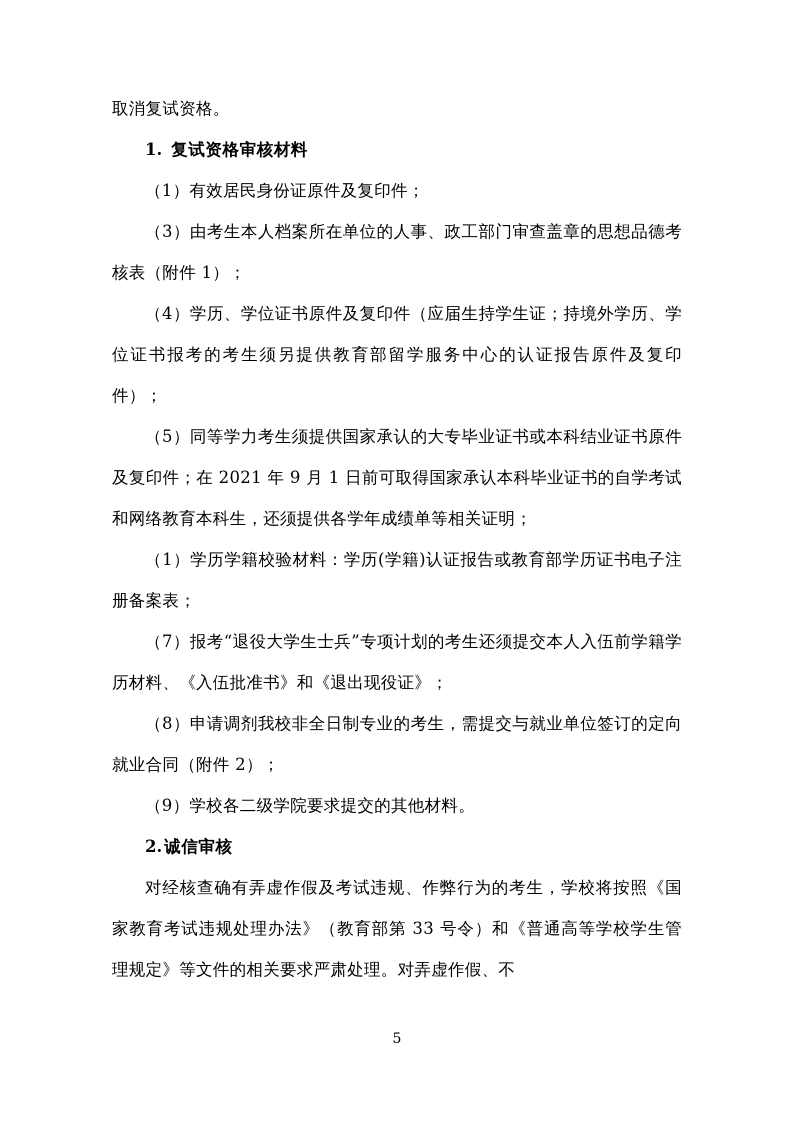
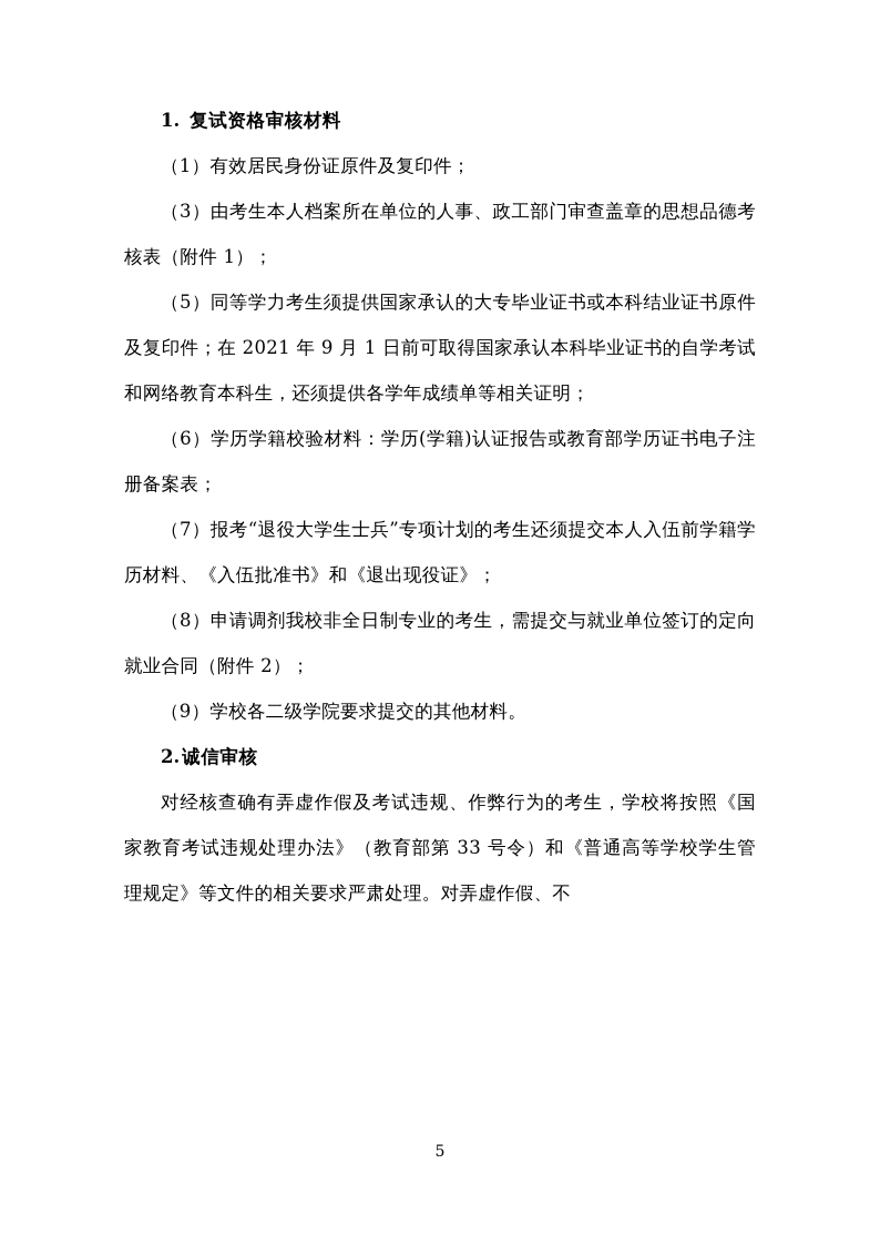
- 取消复试资格。
  1. 复试资格审核材料
  （1）有效居民身份证原件及复印件；
  （3）由考生本人档案所在单位的人事、政工部门审查盖章的思想品德考核表（附件 1）；
- （4）学历、学位证书原件及复印件（应届生持学生证；持境外学历、学位证书报考的考生须另提供教育部留学服务中心的认证报告原件及复印件）；
  （5）同等学力考生须提供国家承认的大专毕业证书或本科结业证书原件及复印件；在 2021 年 9 月 1 日前可取得国家承认本科毕业证书的自学考试和网络教育本科生，还须提供各学年成绩单等相关证明；
- （1）学历学籍校验材料：学历(学籍)认证报告或教育部学历证书电子注册备案表；
+ （6）学历学籍校验材料：学历(学籍)认证报告或教育部学历证书电子注册备案表；
  （7）报考“退役大学生士兵”专项计划的考生还须提交本人入伍前学籍学历材料、《入伍批准书》和《退出现役证》；
  （8）申请调剂我校非全日制专业的考生，需提交与就业单位签订的定向就业合同（附件 2）；
  （9）学校各二级学院要求提交的其他材料。
  2.诚信审核
  对经核查确有弄虚作假及考试违规、作弊行为的考生，学校将按照《国家教育考试违规处理办法》（教育部第 33 号令）和《普通高等学校学生管理规定》等文件的相关要求严肃处理。对弄虚作假、不
  5
